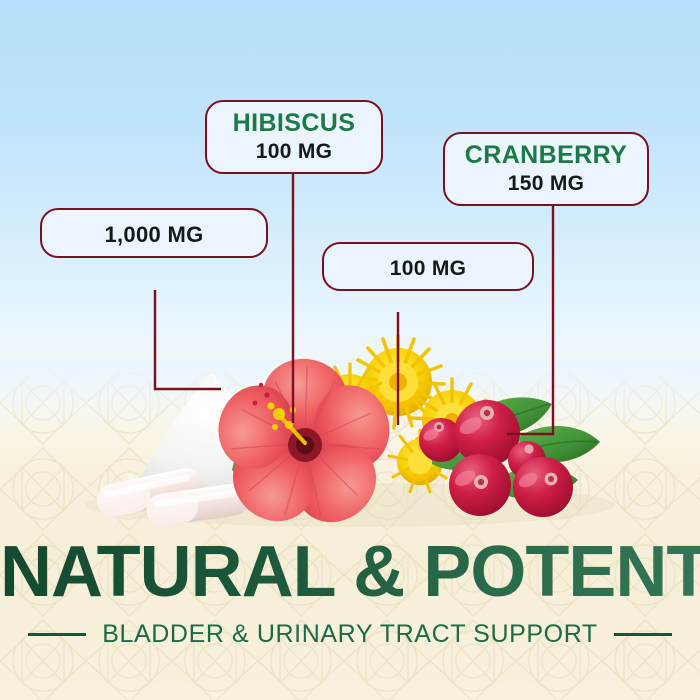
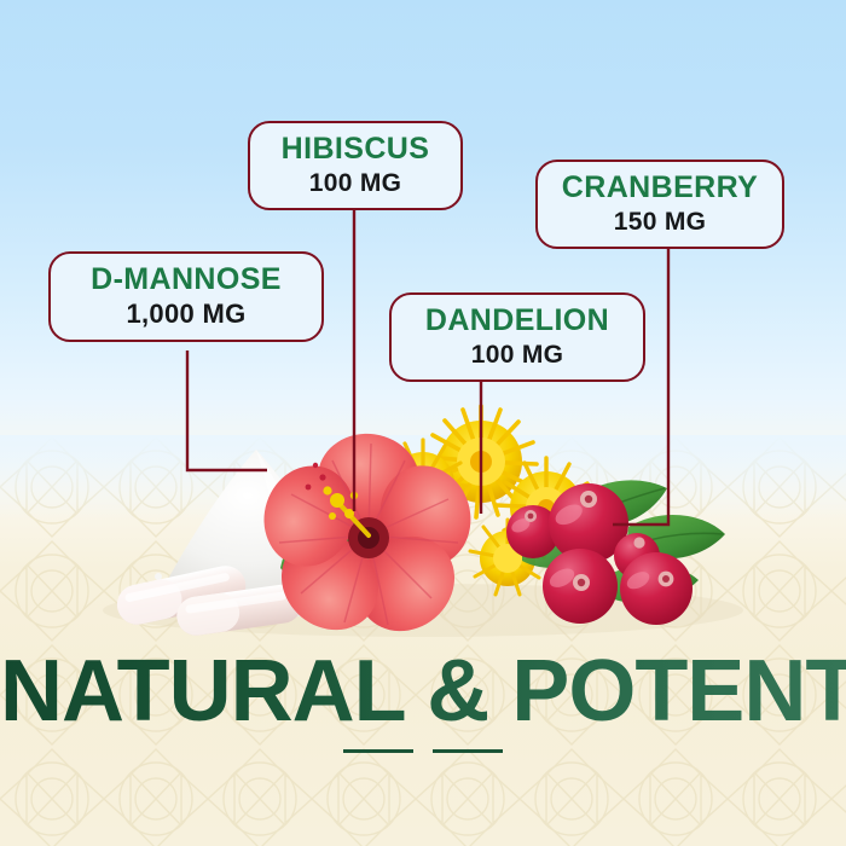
+ D-MANNOSE
  1,000 MG
  HIBISCUS
  100 MG
+ DANDELION
  100 MG
  CRANBERRY
  150 MG
  NATURAL & POTENT
- BLADDER & URINARY TRACT SUPPORT
